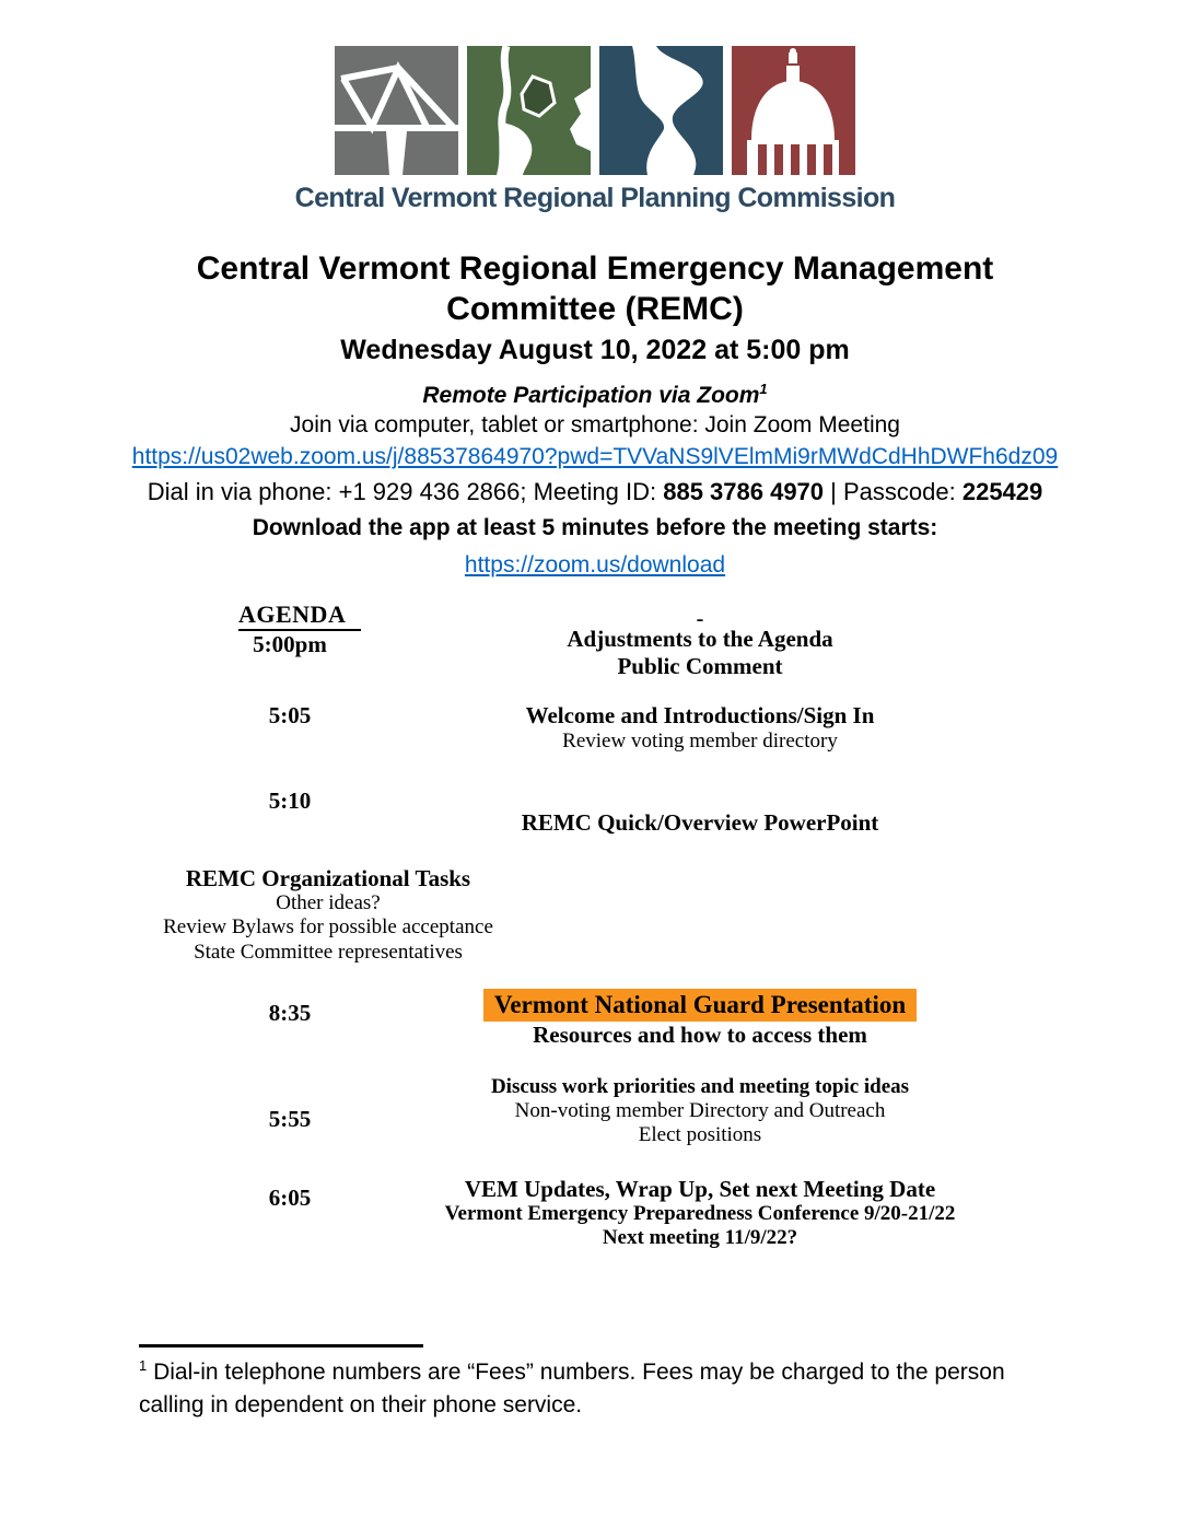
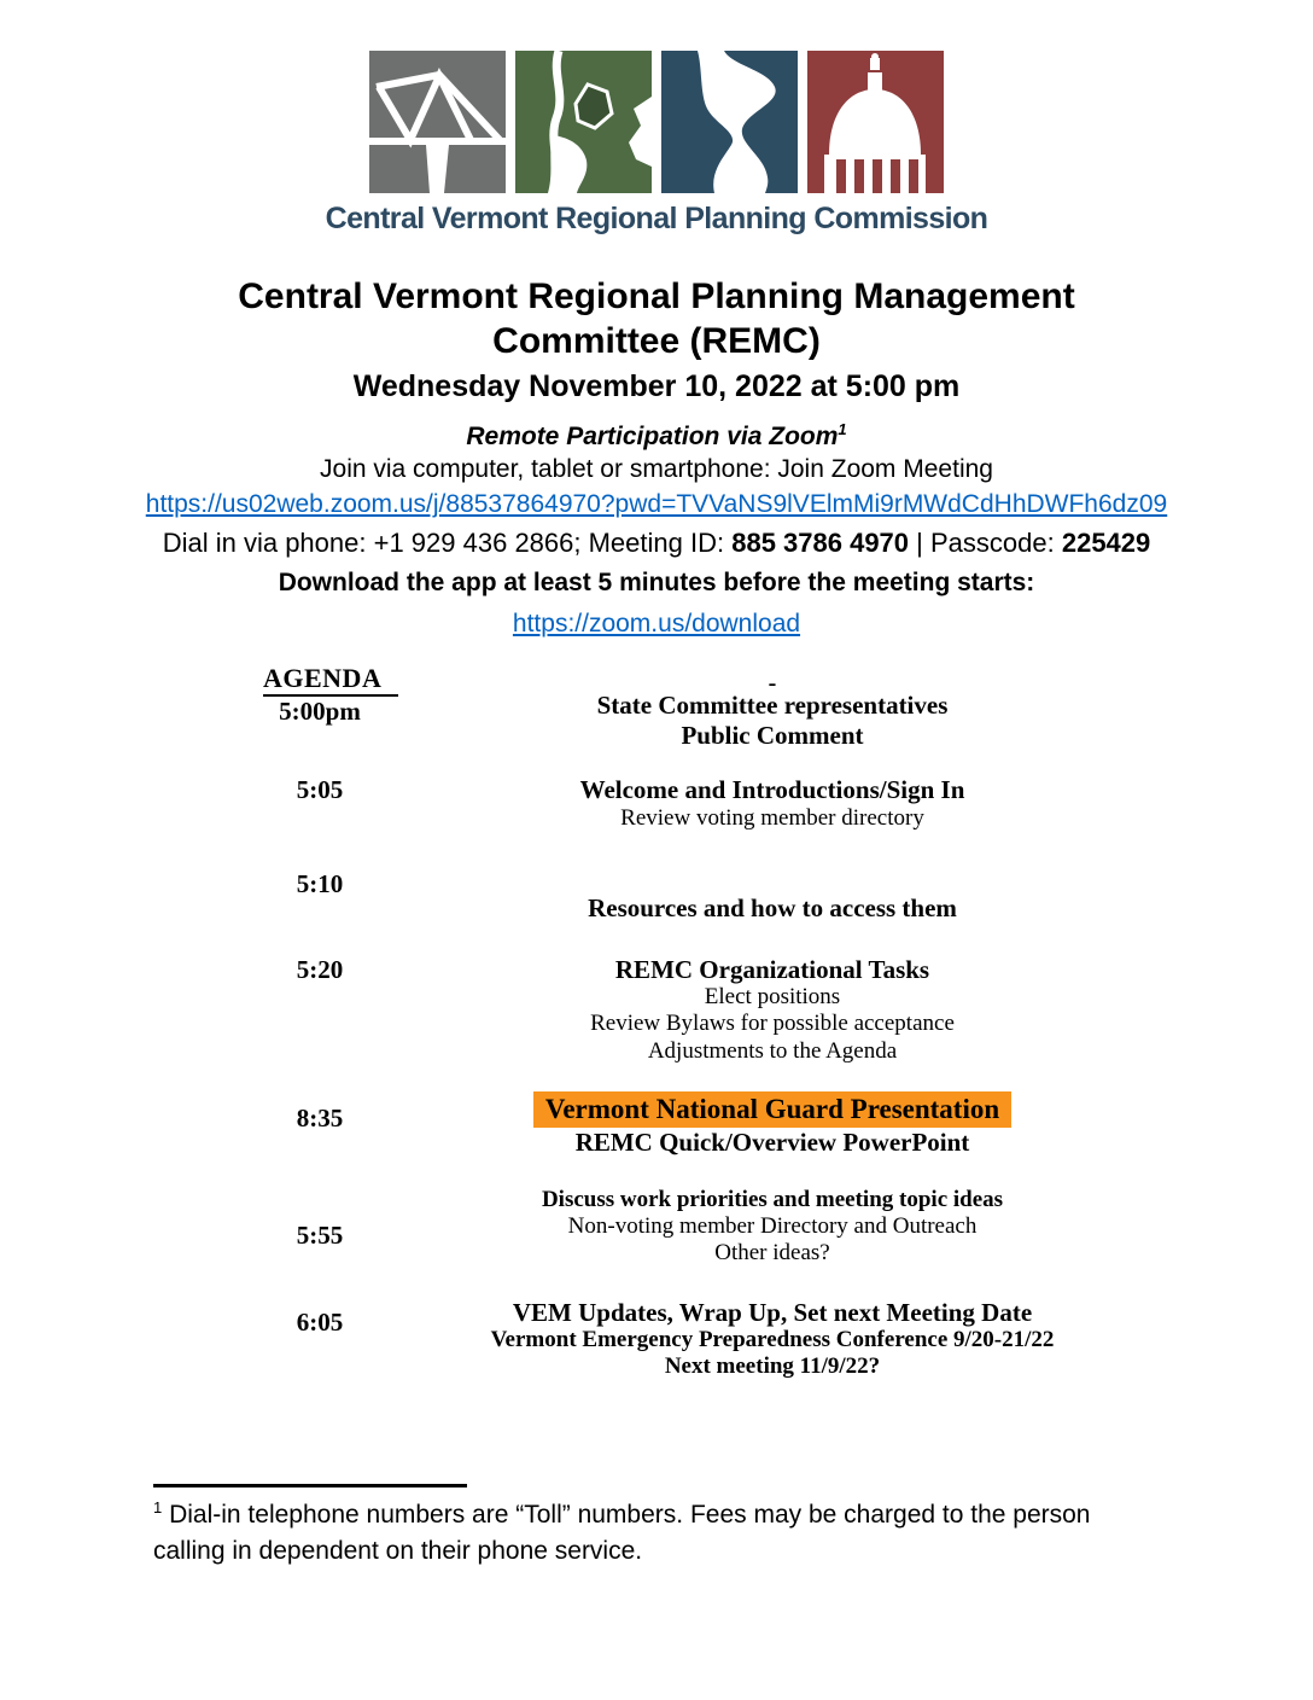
  Central Vermont Regional Planning Commission
- Central Vermont Regional Emergency Management
+ Central Vermont Regional Planning Management
  Committee (REMC)
- Wednesday August 10, 2022 at 5:00 pm
+ Wednesday November 10, 2022 at 5:00 pm
  Remote Participation via Zoom1
  Join via computer, tablet or smartphone: Join Zoom Meeting
  https://us02web.zoom.us/j/88537864970?pwd=TVVaNS9lVElmMi9rMWdCdHhDWFh6dz09
  Dial in via phone: +1 929 436 2866; Meeting ID: 885 3786 4970 | Passcode: 225429
  Download the app at least 5 minutes before the meeting starts:
  https://zoom.us/download
  AGENDA
  5:00pm
  -
- Adjustments to the Agenda
+ State Committee representatives
  Public Comment
  5:05
  Welcome and Introductions/Sign In
  Review voting member directory
  5:10
- REMC Quick/Overview PowerPoint
+ Resources and how to access them
+ 5:20
  REMC Organizational Tasks
- Other ideas?
+ Elect positions
  Review Bylaws for possible acceptance
- State Committee representatives
+ Adjustments to the Agenda
  8:35
  Vermont National Guard Presentation
- Resources and how to access them
+ REMC Quick/Overview PowerPoint
  5:55
  Discuss work priorities and meeting topic ideas
  Non-voting member Directory and Outreach
- Elect positions
+ Other ideas?
  6:05
  VEM Updates, Wrap Up, Set next Meeting Date
  Vermont Emergency Preparedness Conference 9/20-21/22
  Next meeting 11/9/22?
- 1 Dial-in telephone numbers are “Fees” numbers. Fees may be charged to the person calling in dependent on their phone service.
+ 1 Dial-in telephone numbers are “Toll” numbers. Fees may be charged to the person calling in dependent on their phone service.
